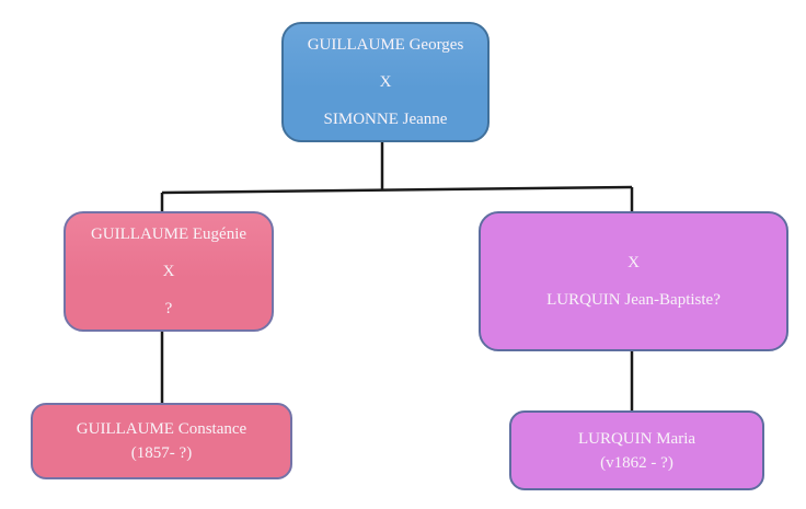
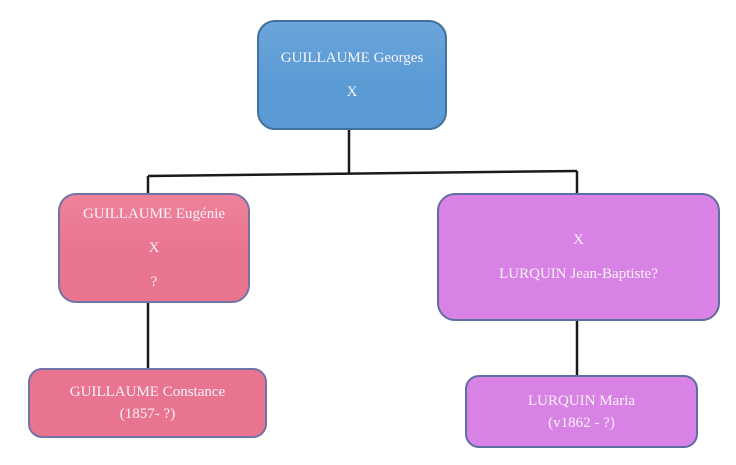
  GUILLAUME Georges
  X
- SIMONNE Jeanne
  GUILLAUME Eugénie
  X
  ?
  X
  LURQUIN Jean-Baptiste?
  GUILLAUME Constance
  (1857- ?)
  LURQUIN Maria
  (v1862 - ?)
